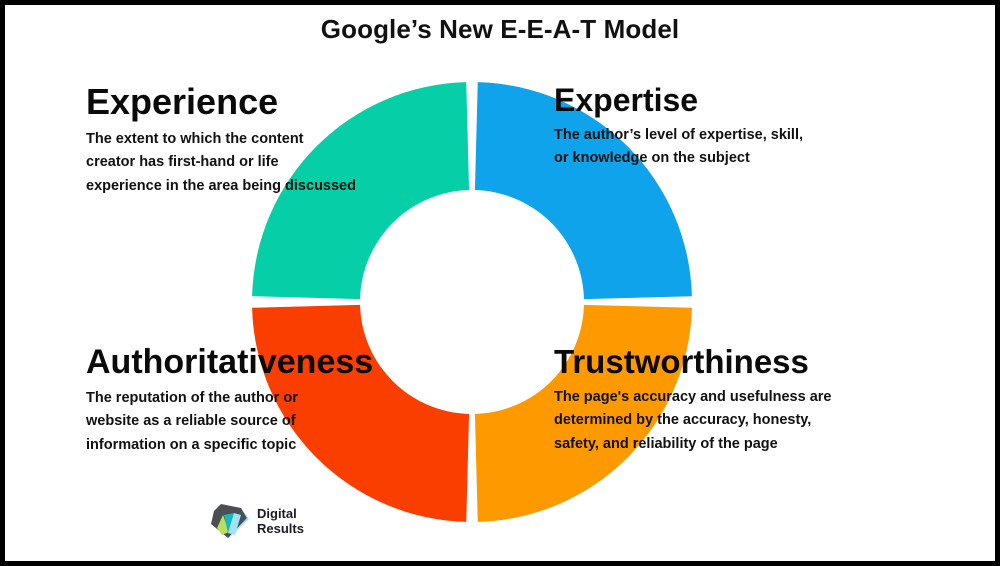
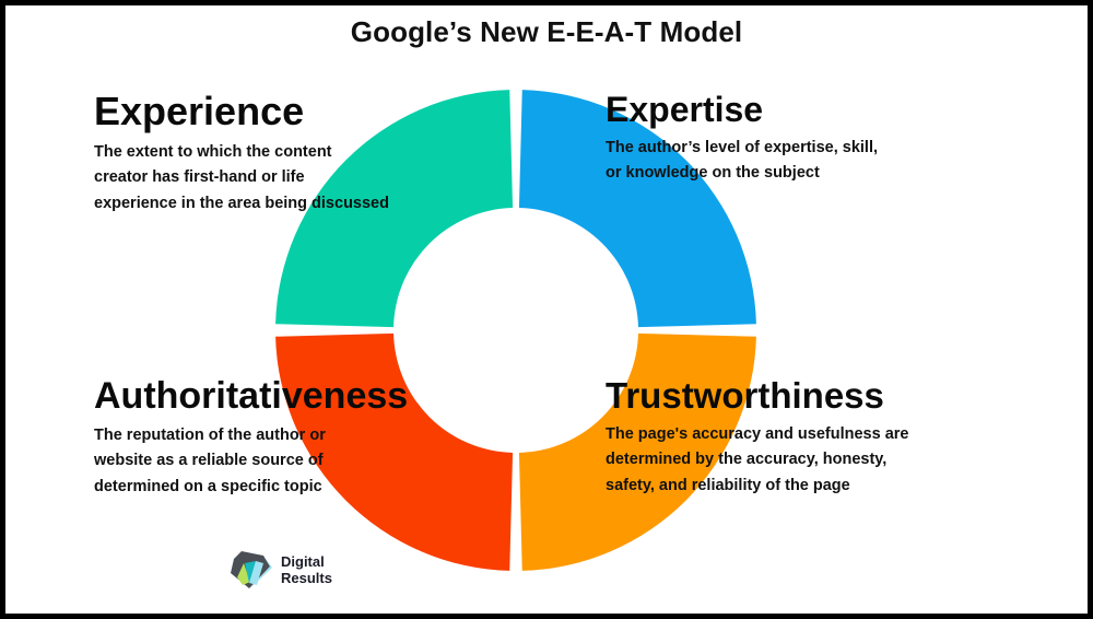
  Google’s New E-E-A-T Model
  Experience
  The extent to which the content
  creator has first-hand or life
  experience in the area being discussed
  Expertise
  The author’s level of expertise, skill,
  or knowledge on the subject
  Authoritativeness
  The reputation of the author or
  website as a reliable source of
- information on a specific topic
+ determined on a specific topic
  Trustworthiness
  The page's accuracy and usefulness are
  determined by the accuracy, honesty,
  safety, and reliability of the page
  Digital
  Results
